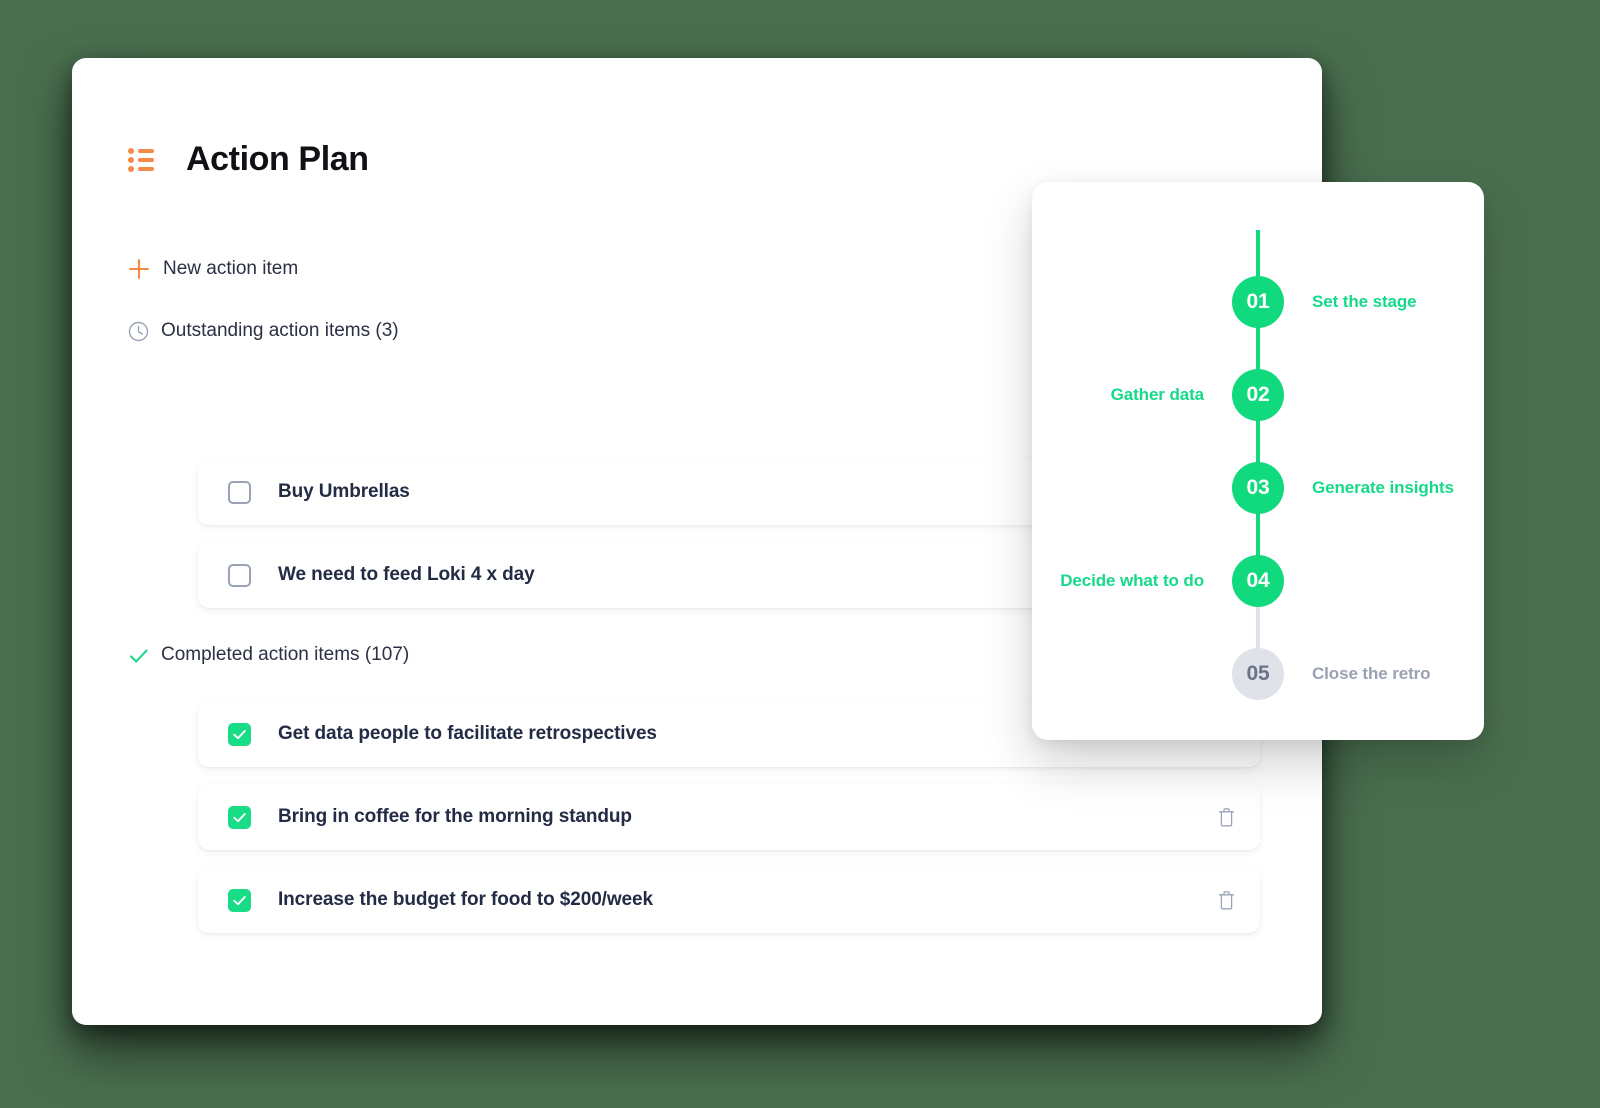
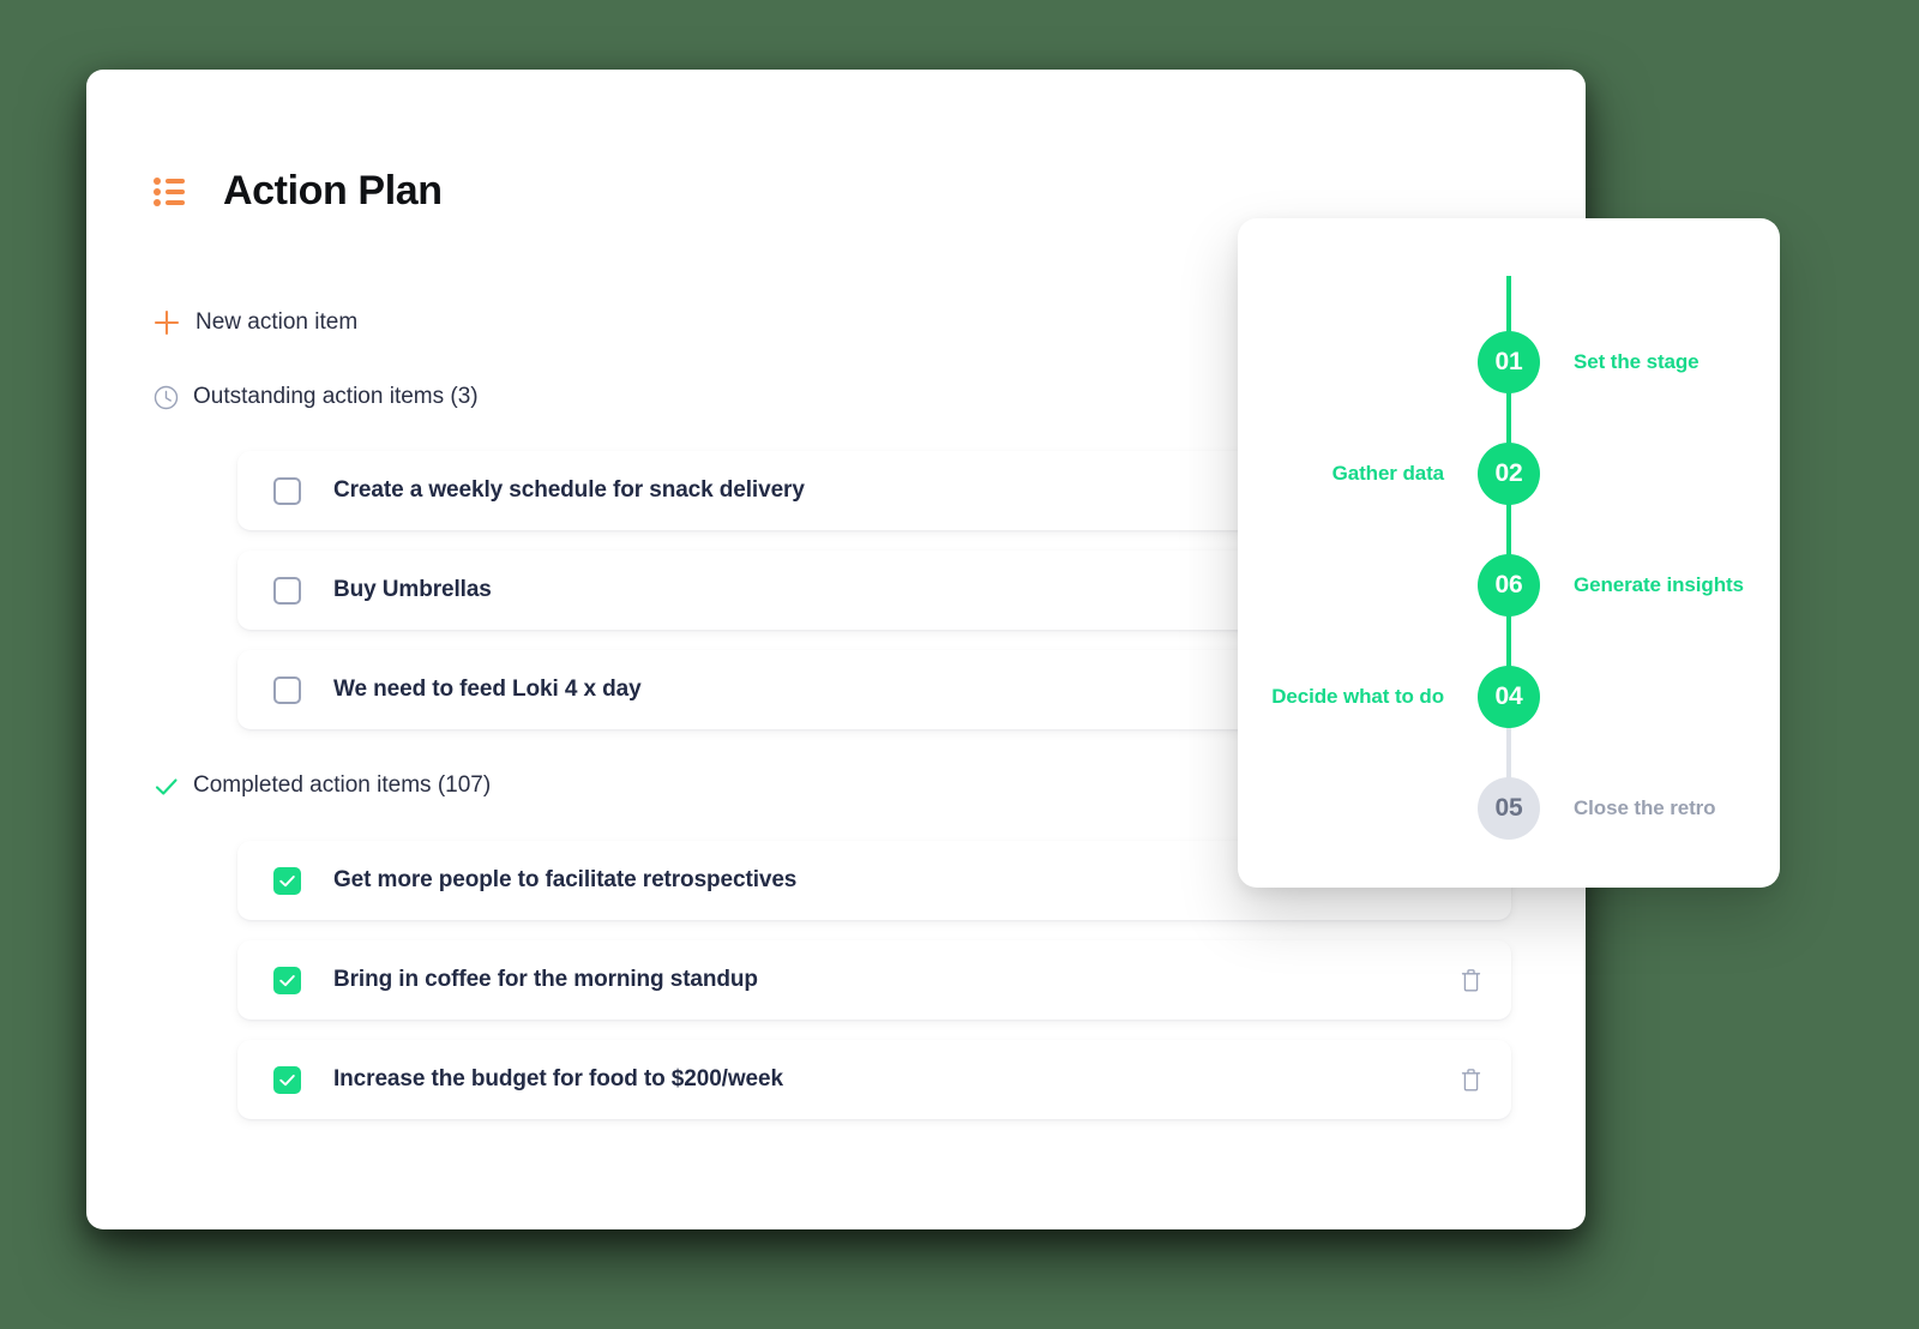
  Action Plan
  New action item
  Outstanding action items (3)
+ Create a weekly schedule for snack delivery
  Buy Umbrellas
  We need to feed Loki 4 x day
  Completed action items (107)
- Get data people to facilitate retrospectives
+ Get more people to facilitate retrospectives
  Bring in coffee for the morning standup
  Increase the budget for food to $200/week
  01
  Set the stage
  02
  Gather data
- 03
+ 06
  Generate insights
  04
  Decide what to do
  05
  Close the retro
